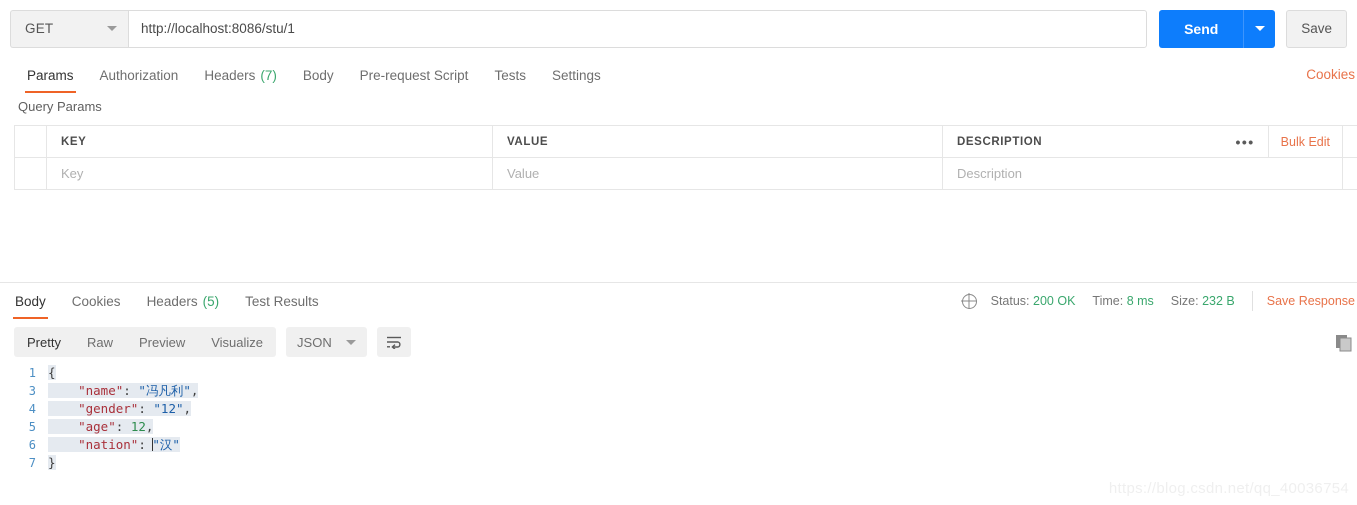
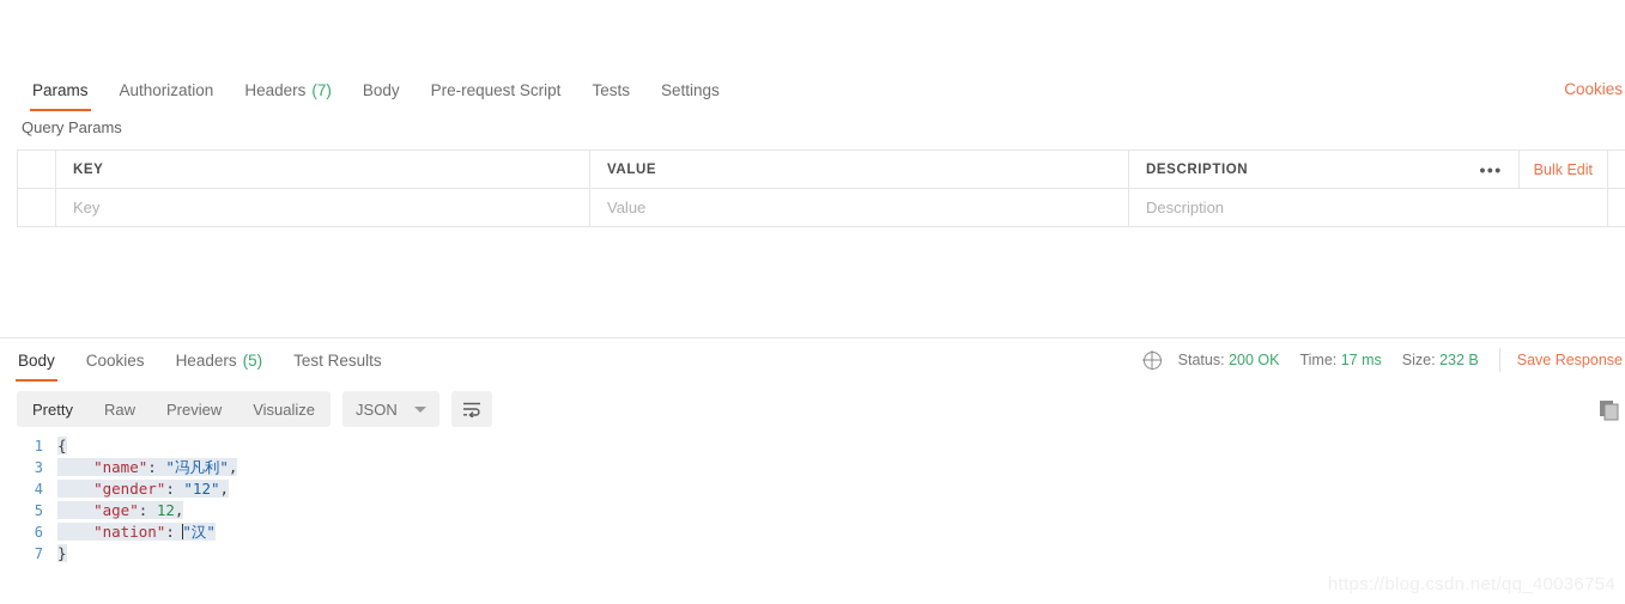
- GET
- http://localhost:8086/stu/1
- Send
- Save
  Params
  Authorization
  Headers
  (7)
  Body
  Pre-request Script
  Tests
  Settings
  Cookies
  Query Params
  KEY
  VALUE
  DESCRIPTION
  •••
  Bulk Edit
  Key
  Value
  Description
  Body
  Cookies
  Headers
  (5)
  Test Results
  Status: 200 OK
- Time: 8 ms
+ Time: 17 ms
  Size: 232 B
  Save Response
  Pretty
  Raw
  Preview
  Visualize
  JSON
  1
  {
  3
  "name": "冯凡利",
  4
  "gender": "12",
  5
  "age": 12,
  6
  "nation": "汉"
  7
  }
